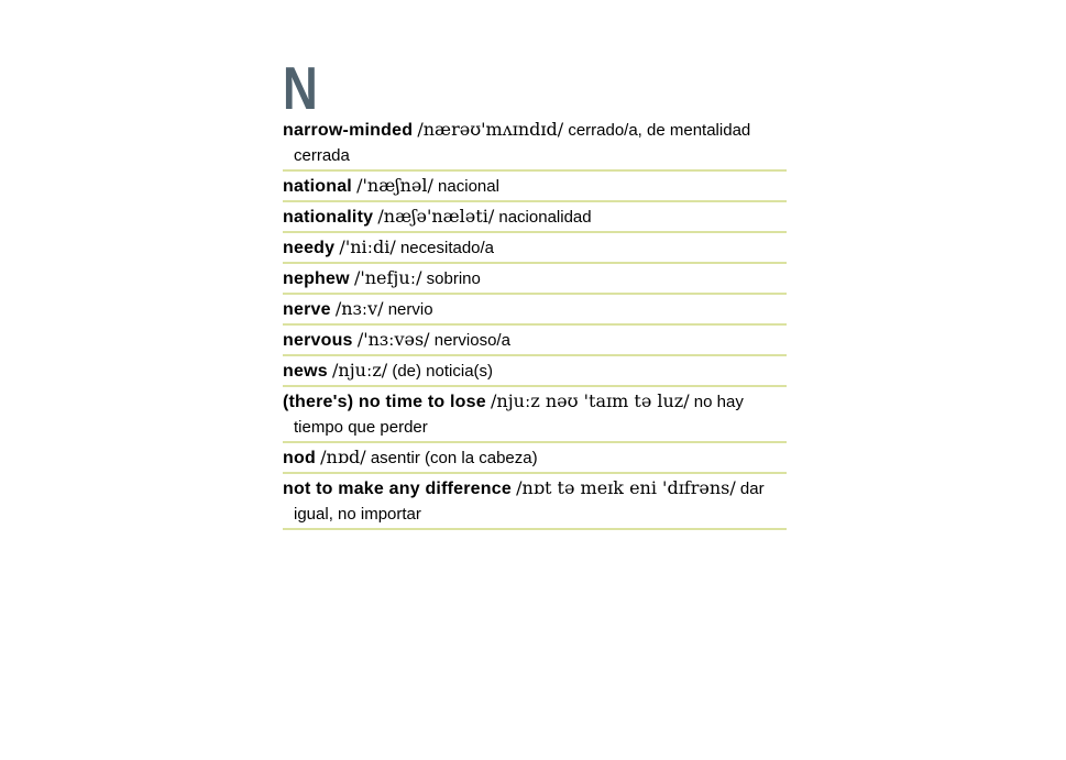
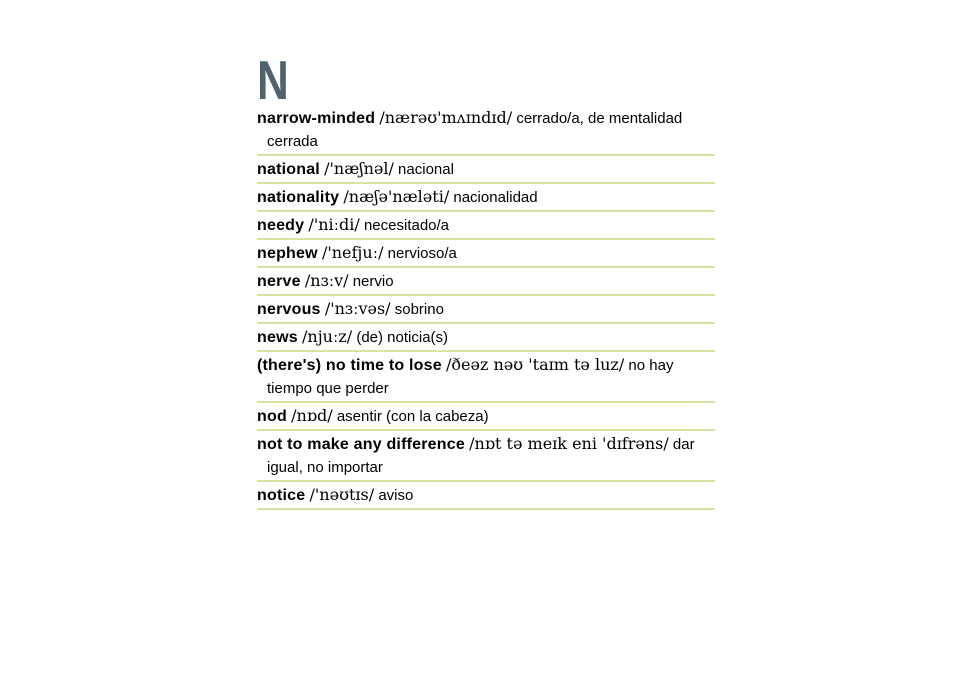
  N
  narrow-minded /nærəʊ'mʌɪndɪd/ cerrado/a, de mentalidad cerrada
  national /'næʃnəl/ nacional
  nationality /næʃə'næləti/ nacionalidad
  needy /'niːdi/ necesitado/a
- nephew /'nefjuː/ sobrino
+ nephew /'nefjuː/ nervioso/a
  nerve /nɜːv/ nervio
- nervous /'nɜːvəs/ nervioso/a
+ nervous /'nɜːvəs/ sobrino
  news /njuːz/ (de) noticia(s)
- (there's) no time to lose /njuːz nəʊ 'taɪm tə luz/ no hay tiempo que perder
+ (there's) no time to lose /ðeəz nəʊ 'taɪm tə luz/ no hay tiempo que perder
  nod /nɒd/ asentir (con la cabeza)
  not to make any difference /nɒt tə meɪk eni 'dɪfrəns/ dar igual, no importar
+ notice /'nəʊtɪs/ aviso
